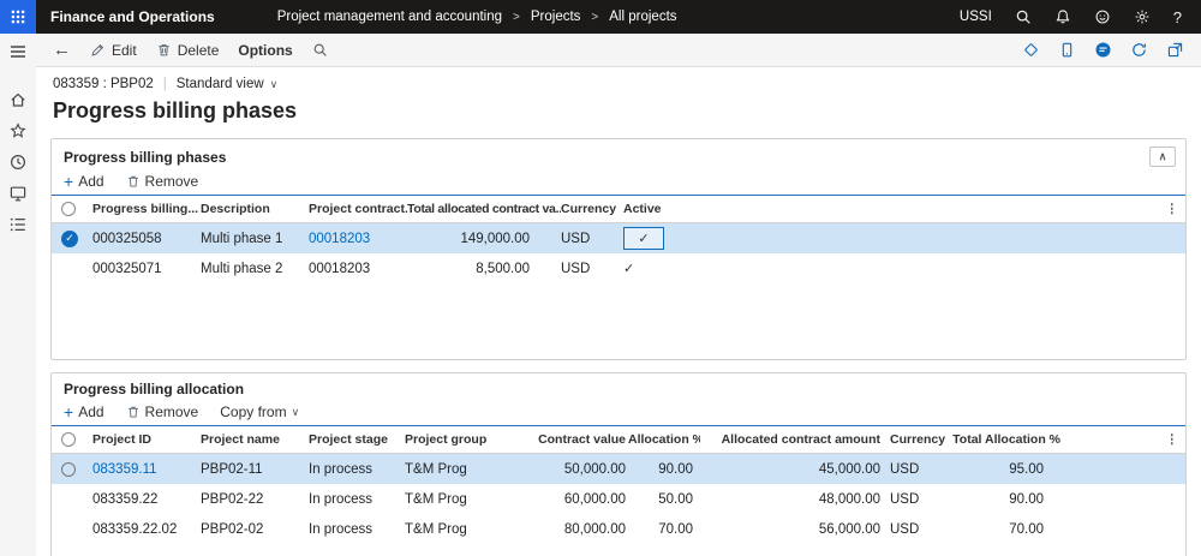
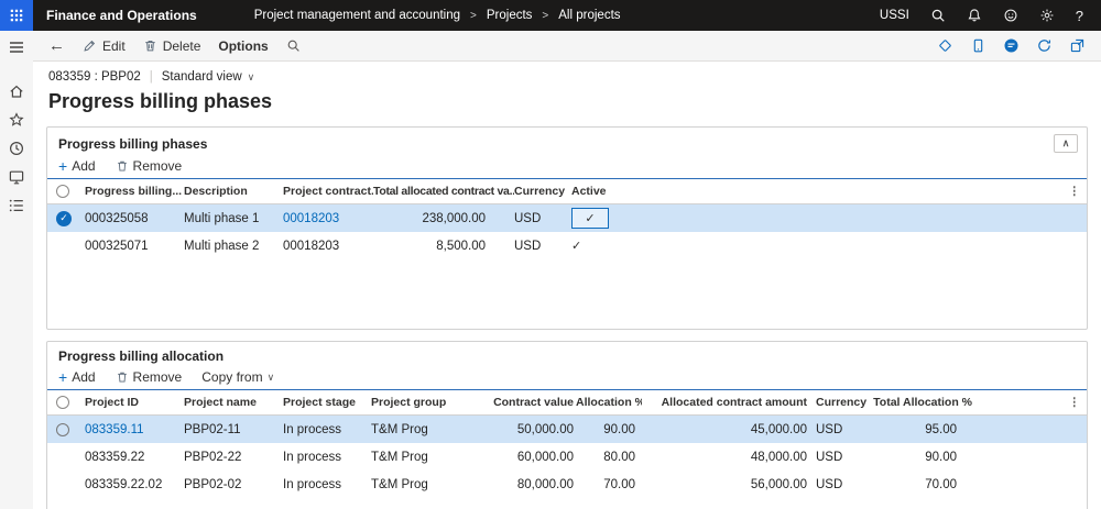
  Finance and Operations
  Project management and accounting
  >
  Projects
  >
  All projects
  USSI
  ?
  ←
  Edit
  Delete
  Options
  083359 : PBP02
  |
  Standard view
  ∨
  Progress billing phases
  Progress billing phases
  ∧
  +
  Add
  Remove
  Progress billing...
  Description
  Project contract.
  Total allocated contract va..
  Currency
  Active
  ⋮
  ✓
  000325058
  Multi phase 1
  00018203
- 149,000.00
+ 238,000.00
  USD
  ✓
  000325071
  Multi phase 2
  00018203
  8,500.00
  USD
  ✓
  Progress billing allocation
  +
  Add
  Remove
  Copy from
  ∨
  Project ID
  Project name
  Project stage
  Project group
  Contract value
  Allocation %
  Allocated contract amount
  Currency
  Total Allocation %
  ⋮
  083359.11
  PBP02-11
  In process
  T&M Prog
  50,000.00
  90.00
  45,000.00
  USD
  95.00
  083359.22
  PBP02-22
  In process
  T&M Prog
  60,000.00
- 50.00
+ 80.00
  48,000.00
  USD
  90.00
  083359.22.02
  PBP02-02
  In process
  T&M Prog
  80,000.00
  70.00
  56,000.00
  USD
  70.00
